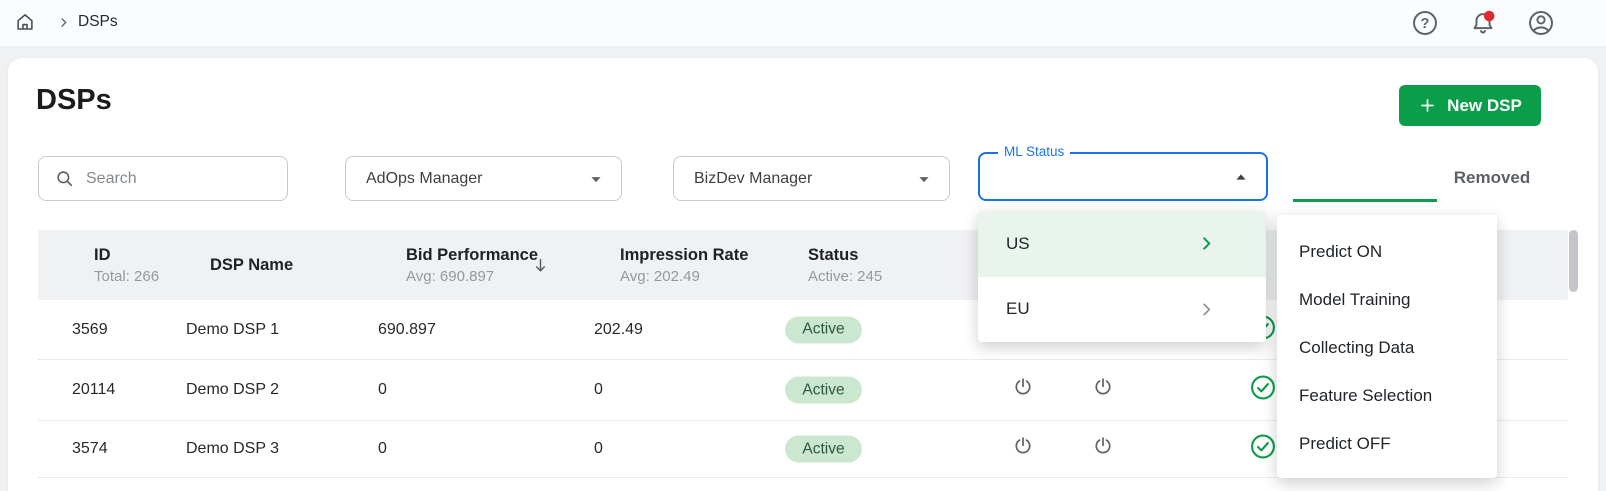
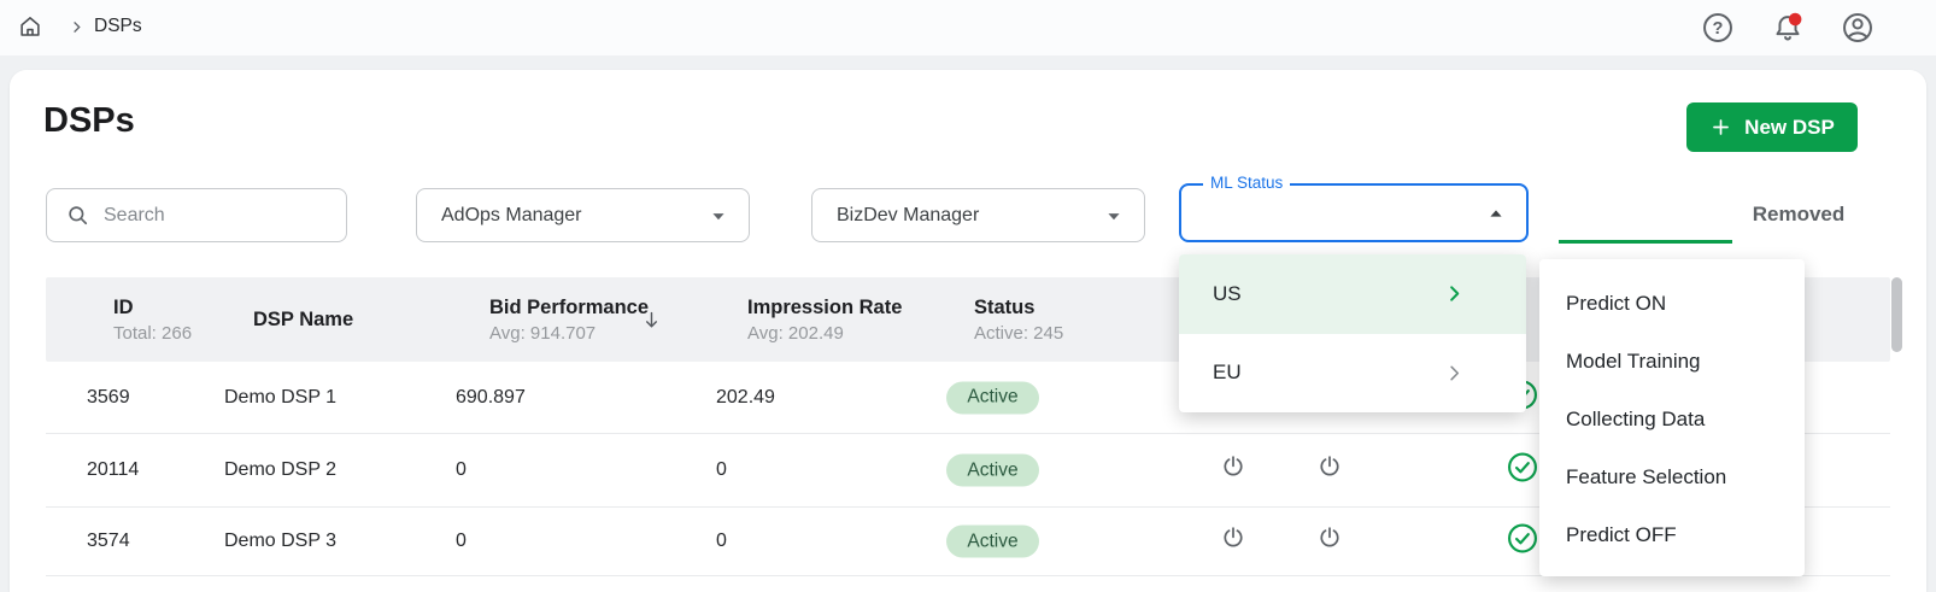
  DSPs
  ?
  DSPs
  New DSP
  Search
  AdOps Manager
  BizDev Manager
  ML Status
  Removed
  ID
  Total: 266
  DSP Name
  Bid Performance
- Avg: 690.897
+ Avg: 914.707
  Impression Rate
  Avg: 202.49
  Status
  Active: 245
  3569
  Demo DSP 1
  690.897
  202.49
  Active
  20114
  Demo DSP 2
  0
  0
  Active
  3574
  Demo DSP 3
  0
  0
  Active
  US
  EU
  Predict ON
  Model Training
  Collecting Data
  Feature Selection
  Predict OFF
